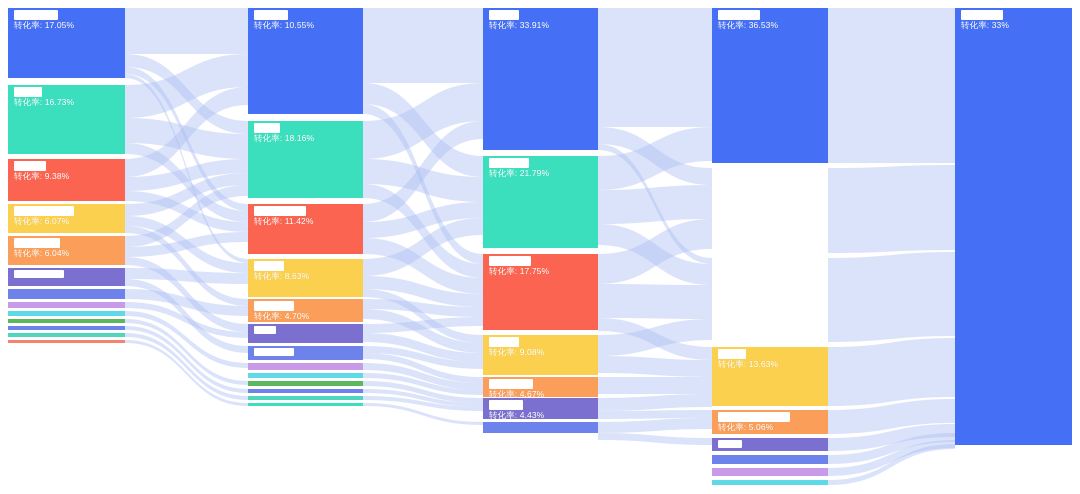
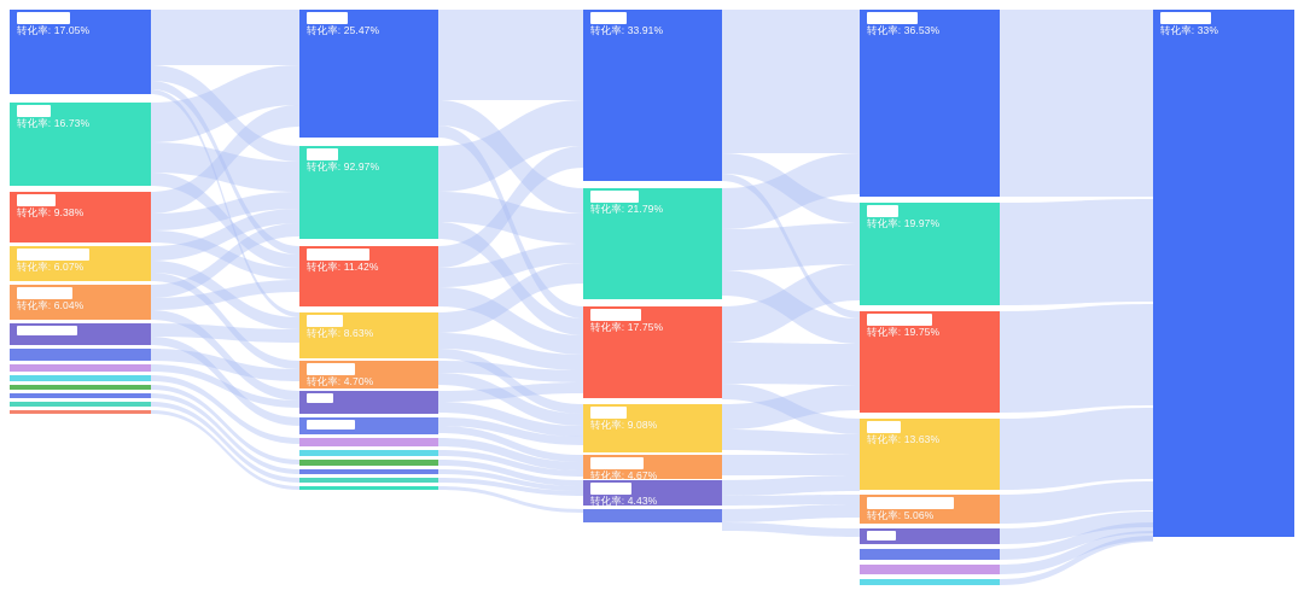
  转化率: 17.05%
  转化率: 16.73%
  转化率: 9.38%
  转化率: 6.07%
  转化率: 6.04%
- 转化率: 10.55%
+ 转化率: 25.47%
- 转化率: 18.16%
+ 转化率: 92.97%
  转化率: 11.42%
  转化率: 8.63%
  转化率: 4.70%
  转化率: 33.91%
  转化率: 21.79%
  转化率: 17.75%
  转化率: 9.08%
  转化率: 4.67%
  转化率: 4.43%
  转化率: 36.53%
+ 转化率: 19.97%
+ 转化率: 19.75%
  转化率: 13.63%
  转化率: 5.06%
  转化率: 33%
